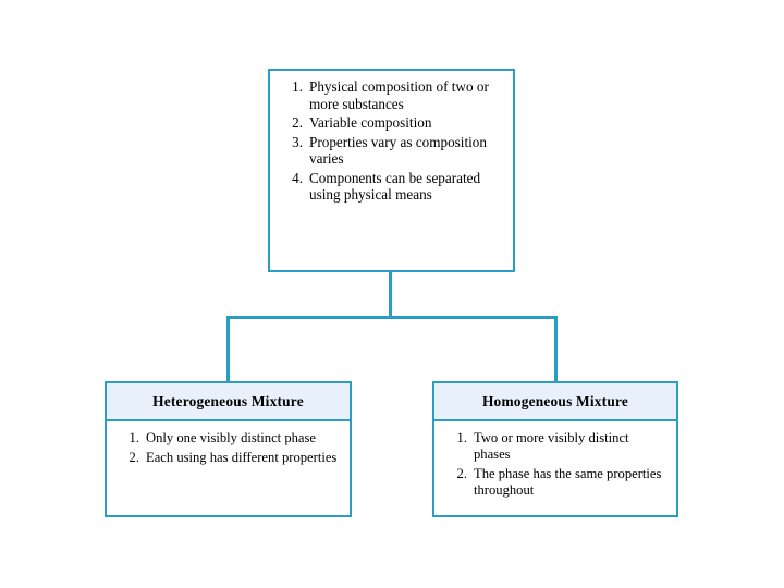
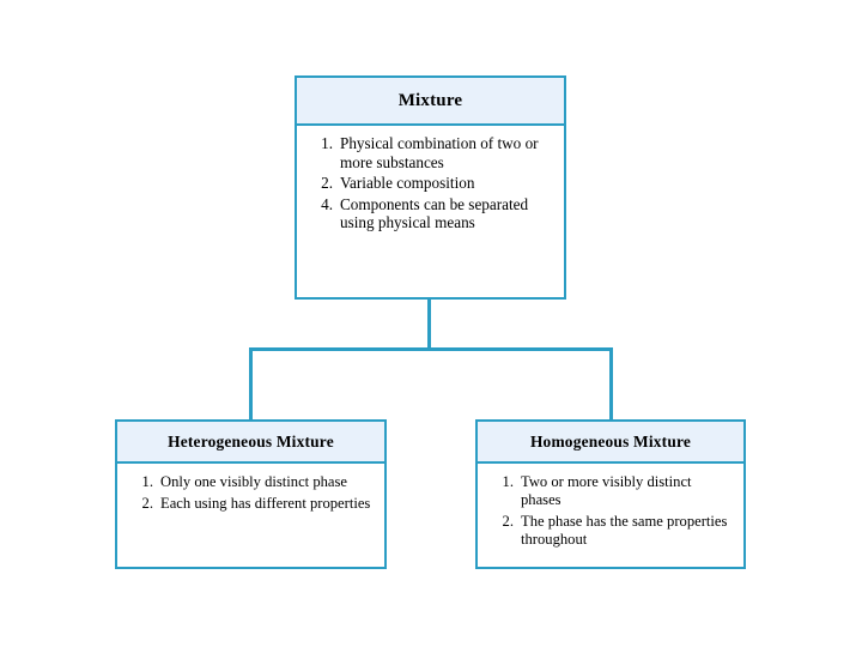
+ Mixture
  1.
- Physical composition of two or more substances
+ Physical combination of two or more substances
  2.
  Variable composition
- 3.
- Properties vary as composition varies
  4.
  Components can be separated using physical means
  Heterogeneous Mixture
  1.
  Only one visibly distinct phase
  2.
  Each using has different properties
  Homogeneous Mixture
  1.
  Two or more visibly distinct phases
  2.
  The phase has the same properties throughout
